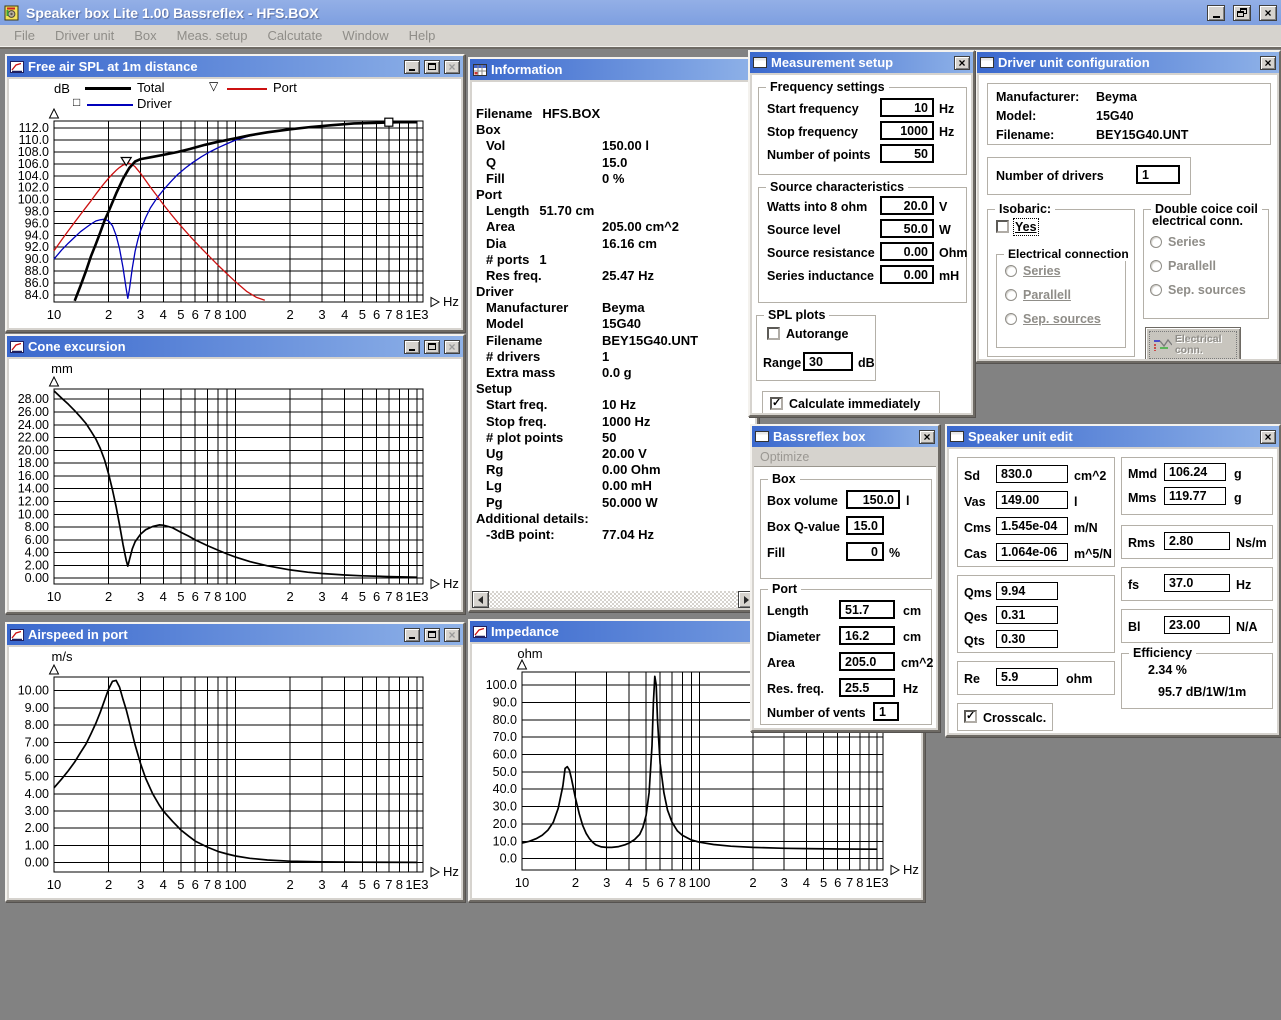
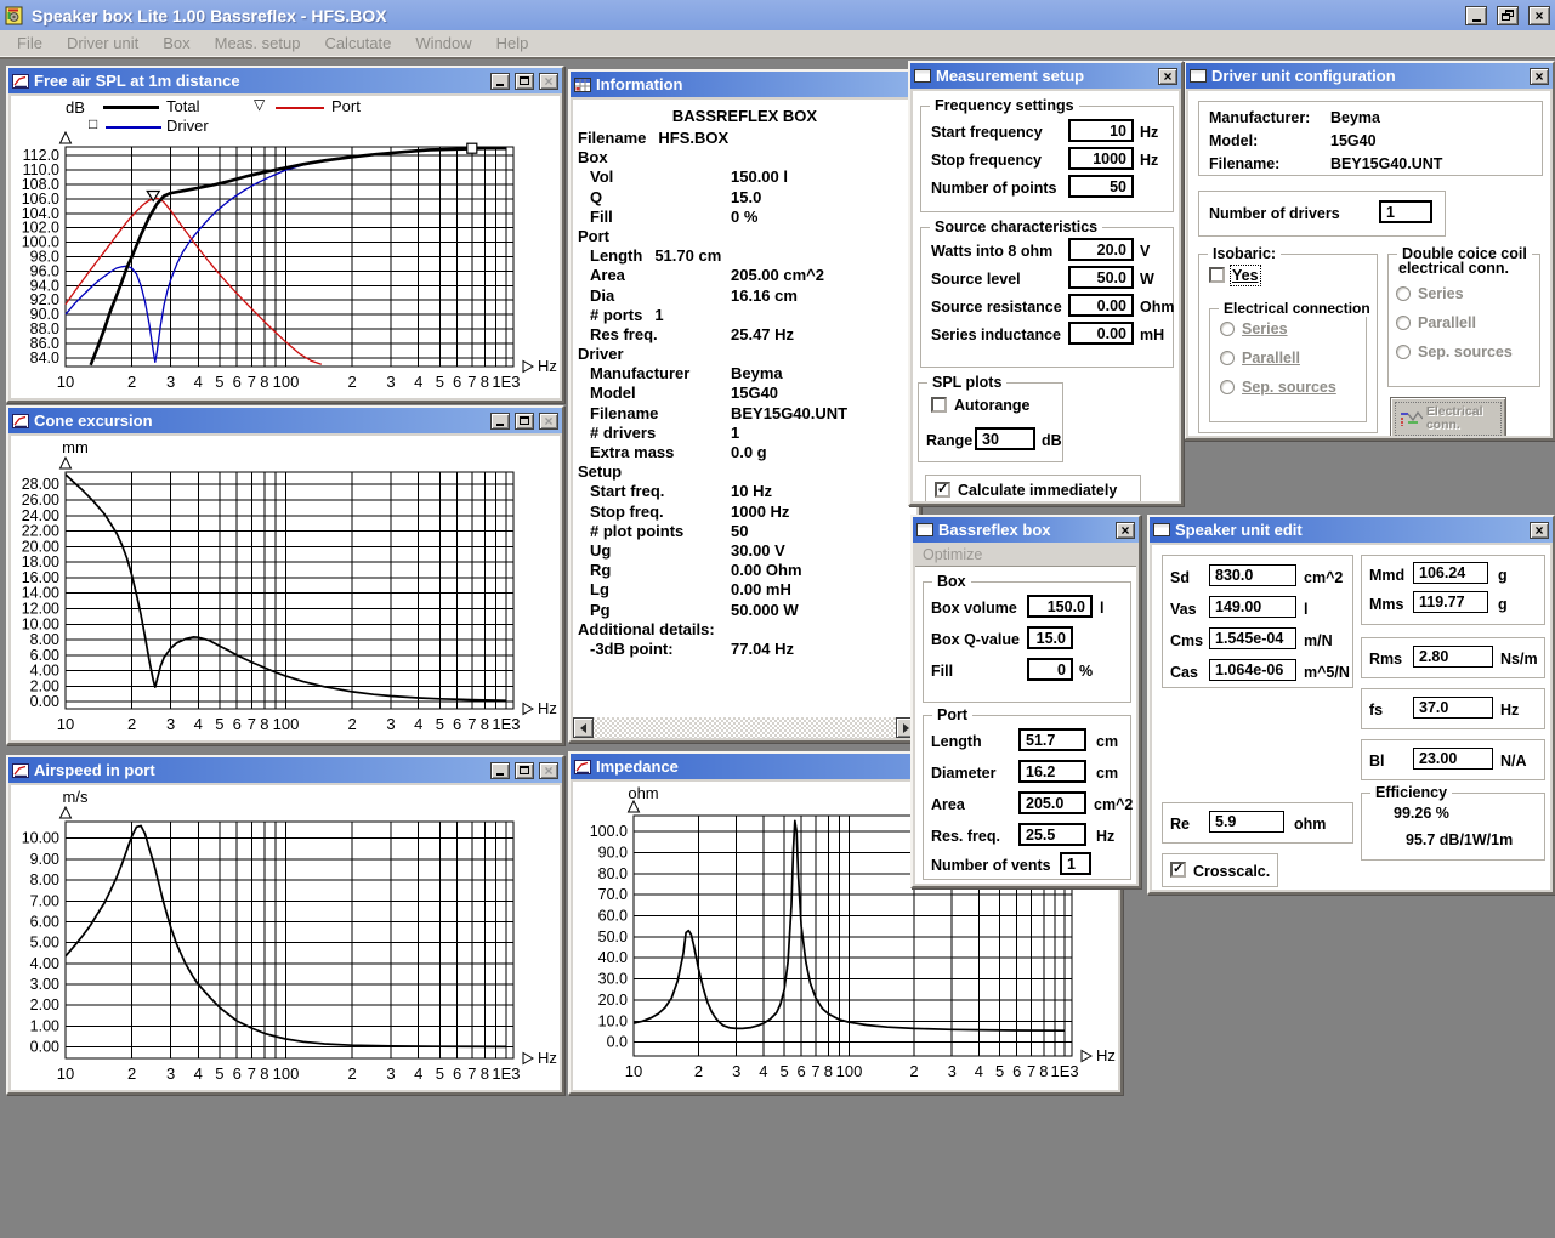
  Speaker box Lite 1.00 Bassreflex - HFS.BOX
  ×
  File
  Driver unit
  Box
  Meas. setup
  Calcutate
  Window
  Help
  Free air SPL at 1m distance
  ×
  84.0
  86.0
  88.0
  90.0
  92.0
  94.0
  96.0
  98.0
  100.0
  102.0
  104.0
  106.0
  108.0
  110.0
  112.0
  10
  2
  3
  4
  5
  6
  7
  8
  100
  2
  3
  4
  5
  6
  7
  8
  1E3
  dB
  Hz
  Total
  ▽
  Port
  □
  Driver
  Cone excursion
  ×
  0.00
  2.00
  4.00
  6.00
  8.00
  10.00
  12.00
  14.00
  16.00
  18.00
  20.00
  22.00
  24.00
  26.00
  28.00
  10
  2
  3
  4
  5
  6
  7
  8
  100
  2
  3
  4
  5
  6
  7
  8
  1E3
  mm
  Hz
  Airspeed in port
  ×
  0.00
  1.00
  2.00
  3.00
  4.00
  5.00
  6.00
  7.00
  8.00
  9.00
  10.00
  10
  2
  3
  4
  5
  6
  7
  8
  100
  2
  3
  4
  5
  6
  7
  8
  1E3
  m/s
  Hz
  Information
+ BASSREFLEX BOX
  Filename HFS.BOX
  Box
  Vol
  150.00 l
  Q
  15.0
  Fill
  0 %
  Port
  Length 51.70 cm
  Area
  205.00 cm^2
  Dia
  16.16 cm
  # ports 1
  Res freq.
  25.47 Hz
  Driver
  Manufacturer
  Beyma
  Model
  15G40
  Filename
  BEY15G40.UNT
  # drivers
  1
  Extra mass
  0.0 g
  Setup
  Start freq.
  10 Hz
  Stop freq.
  1000 Hz
  # plot points
  50
  Ug
- 20.00 V
+ 30.00 V
  Rg
  0.00 Ohm
  Lg
  0.00 mH
  Pg
  50.000 W
  Additional details:
  -3dB point:
  77.04 Hz
  Impedance
  0.0
  10.0
  20.0
  30.0
  40.0
  50.0
  60.0
  70.0
  80.0
  90.0
  100.0
  10
  2
  3
  4
  5
  6
  7
  8
  100
  2
  3
  4
  5
  6
  7
  8
  1E3
  ohm
  Hz
  Measurement setup
  ×
  Frequency settings
  Start frequency
  10
  Hz
  Stop frequency
  1000
  Hz
  Number of points
  50
  Source characteristics
  Watts into 8 ohm
  20.0
  V
  Source level
  50.0
  W
  Source resistance
  0.00
  Ohm
  Series inductance
  0.00
  mH
  SPL plots
  Autorange
  Range
  30
  dB
  Calculate immediately
  Driver unit configuration
  ×
  Manufacturer:
  Beyma
  Model:
  15G40
  Filename:
  BEY15G40.UNT
  Number of drivers
  1
  Isobaric:
  Yes
  Electrical connection
  Series
  Parallell
  Sep. sources
  Double coice coil
  electrical conn.
  Series
  Parallell
  Sep. sources
  Electrical conn.
  Bassreflex box
  ×
  Optimize
  Box
  Box volume
  150.0
  l
  Box Q-value
  15.0
  Fill
  0
  %
  Port
  Length
  51.7
  cm
  Diameter
  16.2
  cm
  Area
  205.0
  cm^2
  Res. freq.
  25.5
  Hz
  Number of vents
  1
  Speaker unit edit
  ×
  Sd
  830.0
  cm^2
  Vas
  149.00
  l
  Cms
  1.545e-04
  m/N
  Cas
  1.064e-06
  m^5/N
- Qms
- 9.94
- Qes
- 0.31
- Qts
- 0.30
  Re
  5.9
  ohm
  Crosscalc.
  Mmd
  106.24
  g
  Mms
  119.77
  g
  Rms
  2.80
  Ns/m
  fs
  37.0
  Hz
  Bl
  23.00
  N/A
  Efficiency
- 2.34 %
+ 99.26 %
  95.7 dB/1W/1m
